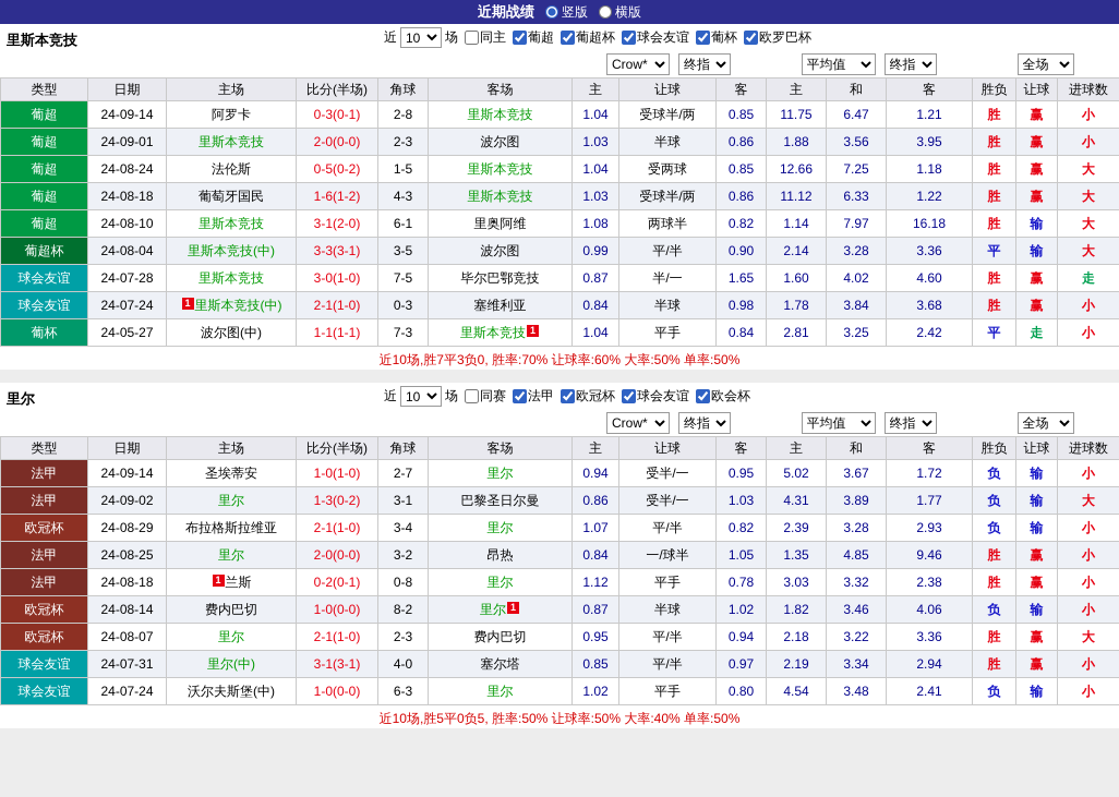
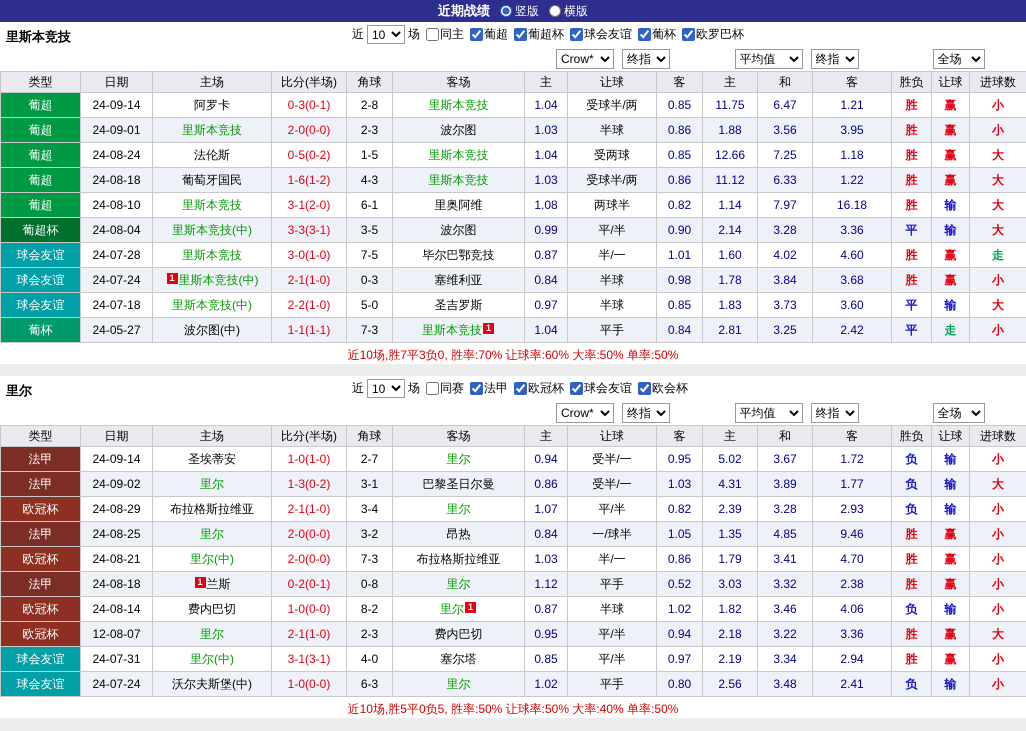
  近期战绩
  竖版
  横版
  里斯本竞技
  近
  10
  场
  同主
  葡超
  葡超杯
  球会友谊
  葡杯
  欧罗巴杯
  Crow*
  终指
  平均值
  终指
  全场
  类型	日期	主场	比分(半场)	角球	客场	主	让球	客	主	和	客	胜负	让球	进球数
  葡超	24-09-14	阿罗卡	0-3(0-1)	2-8	里斯本竞技	1.04	受球半/两	0.85	11.75	6.47	1.21	胜	赢	小
  葡超	24-09-01	里斯本竞技	2-0(0-0)	2-3	波尔图	1.03	半球	0.86	1.88	3.56	3.95	胜	赢	小
  葡超	24-08-24	法伦斯	0-5(0-2)	1-5	里斯本竞技	1.04	受两球	0.85	12.66	7.25	1.18	胜	赢	大
  葡超	24-08-18	葡萄牙国民	1-6(1-2)	4-3	里斯本竞技	1.03	受球半/两	0.86	11.12	6.33	1.22	胜	赢	大
  葡超	24-08-10	里斯本竞技	3-1(2-0)	6-1	里奥阿维	1.08	两球半	0.82	1.14	7.97	16.18	胜	输	大
  葡超杯	24-08-04	里斯本竞技(中)	3-3(3-1)	3-5	波尔图	0.99	平/半	0.90	2.14	3.28	3.36	平	输	大
- 球会友谊	24-07-28	里斯本竞技	3-0(1-0)	7-5	毕尔巴鄂竞技	0.87	半/一	1.65	1.60	4.02	4.60	胜	赢	走
+ 球会友谊	24-07-28	里斯本竞技	3-0(1-0)	7-5	毕尔巴鄂竞技	0.87	半/一	1.01	1.60	4.02	4.60	胜	赢	走
  球会友谊	24-07-24	1 里斯本竞技(中)	2-1(1-0)	0-3	塞维利亚	0.84	半球	0.98	1.78	3.84	3.68	胜	赢	小
+ 球会友谊	24-07-18	里斯本竞技(中)	2-2(1-0)	5-0	圣吉罗斯	0.97	半球	0.85	1.83	3.73	3.60	平	输	大
  葡杯	24-05-27	波尔图(中)	1-1(1-1)	7-3	里斯本竞技 1	1.04	平手	0.84	2.81	3.25	2.42	平	走	小
  近10场,胜7平3负0, 胜率:70% 让球率:60% 大率:50% 单率:50%
  里尔
  近
  10
  场
  同赛
  法甲
  欧冠杯
  球会友谊
  欧会杯
  Crow*
  终指
  平均值
  终指
  全场
  类型	日期	主场	比分(半场)	角球	客场	主	让球	客	主	和	客	胜负	让球	进球数
  法甲	24-09-14	圣埃蒂安	1-0(1-0)	2-7	里尔	0.94	受半/一	0.95	5.02	3.67	1.72	负	输	小
  法甲	24-09-02	里尔	1-3(0-2)	3-1	巴黎圣日尔曼	0.86	受半/一	1.03	4.31	3.89	1.77	负	输	大
  欧冠杯	24-08-29	布拉格斯拉维亚	2-1(1-0)	3-4	里尔	1.07	平/半	0.82	2.39	3.28	2.93	负	输	小
  法甲	24-08-25	里尔	2-0(0-0)	3-2	昂热	0.84	一/球半	1.05	1.35	4.85	9.46	胜	赢	小
+ 欧冠杯	24-08-21	里尔(中)	2-0(0-0)	7-3	布拉格斯拉维亚	1.03	半/一	0.86	1.79	3.41	4.70	胜	赢	小
- 法甲	24-08-18	1 兰斯	0-2(0-1)	0-8	里尔	1.12	平手	0.78	3.03	3.32	2.38	胜	赢	小
+ 法甲	24-08-18	1 兰斯	0-2(0-1)	0-8	里尔	1.12	平手	0.52	3.03	3.32	2.38	胜	赢	小
  欧冠杯	24-08-14	费内巴切	1-0(0-0)	8-2	里尔 1	0.87	半球	1.02	1.82	3.46	4.06	负	输	小
- 欧冠杯	24-08-07	里尔	2-1(1-0)	2-3	费内巴切	0.95	平/半	0.94	2.18	3.22	3.36	胜	赢	大
+ 欧冠杯	12-08-07	里尔	2-1(1-0)	2-3	费内巴切	0.95	平/半	0.94	2.18	3.22	3.36	胜	赢	大
  球会友谊	24-07-31	里尔(中)	3-1(3-1)	4-0	塞尔塔	0.85	平/半	0.97	2.19	3.34	2.94	胜	赢	小
- 球会友谊	24-07-24	沃尔夫斯堡(中)	1-0(0-0)	6-3	里尔	1.02	平手	0.80	4.54	3.48	2.41	负	输	小
+ 球会友谊	24-07-24	沃尔夫斯堡(中)	1-0(0-0)	6-3	里尔	1.02	平手	0.80	2.56	3.48	2.41	负	输	小
  近10场,胜5平0负5, 胜率:50% 让球率:50% 大率:40% 单率:50%
